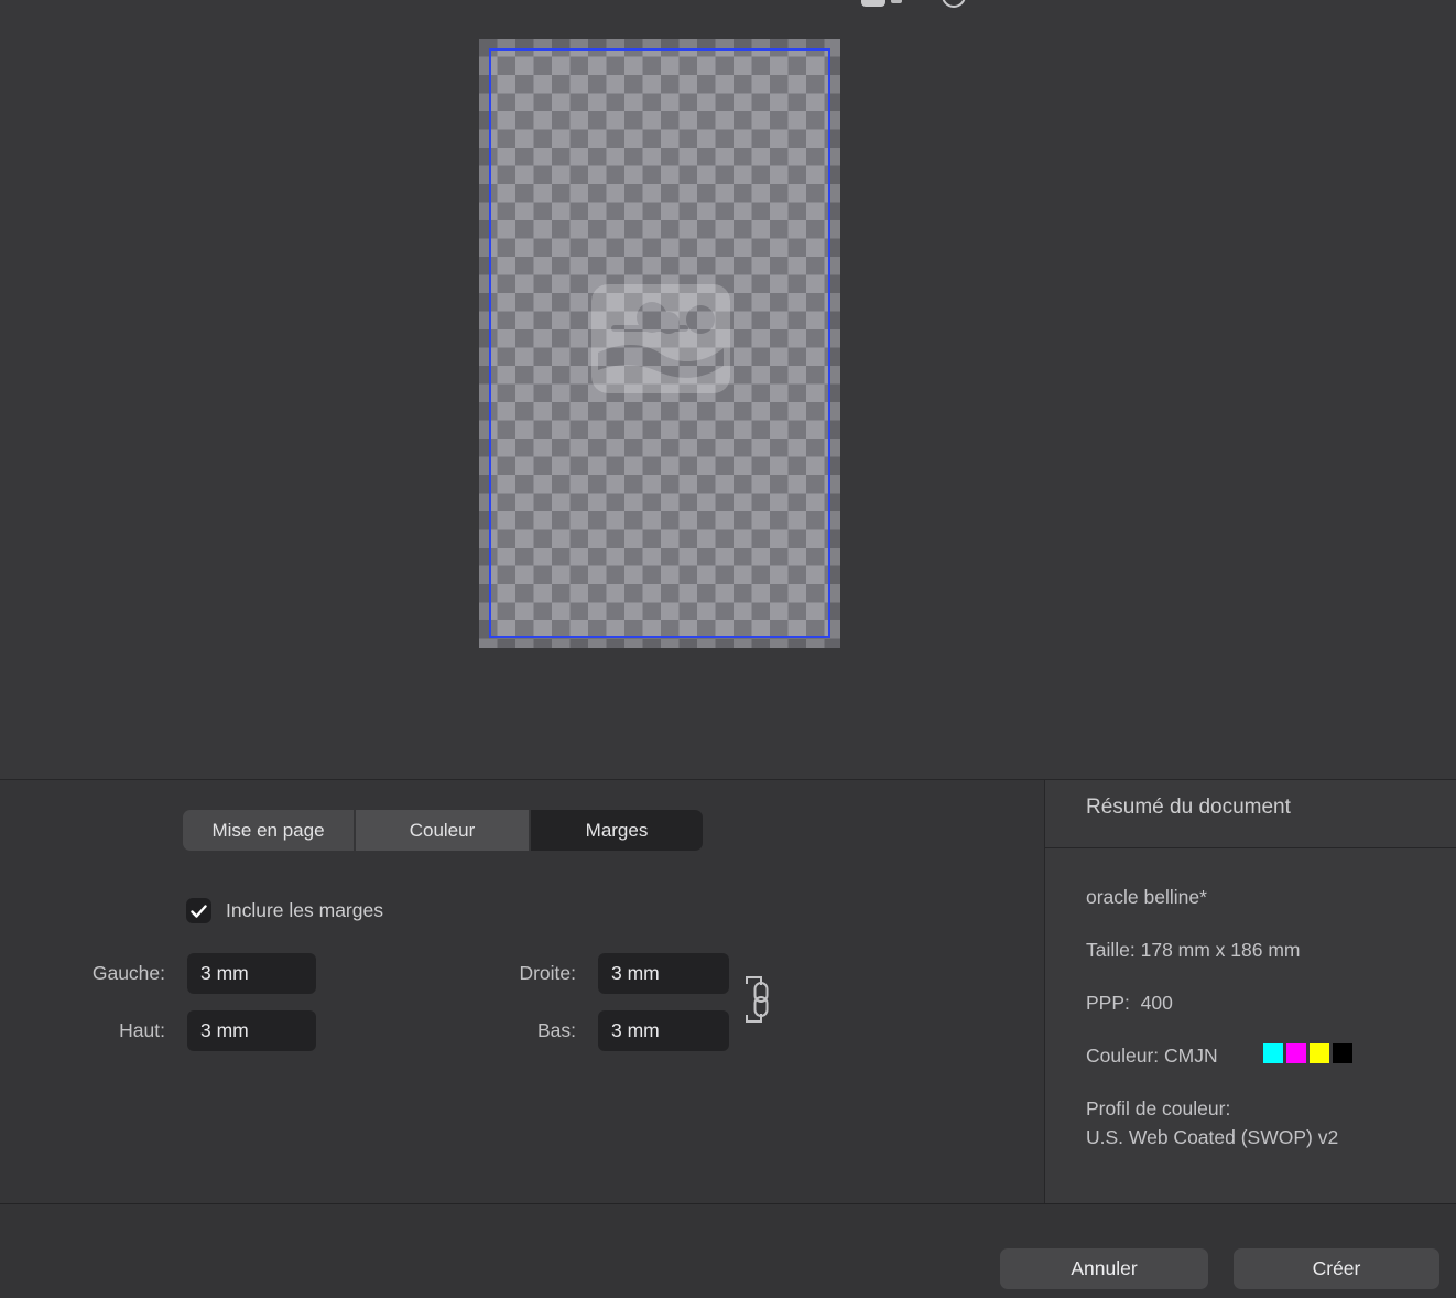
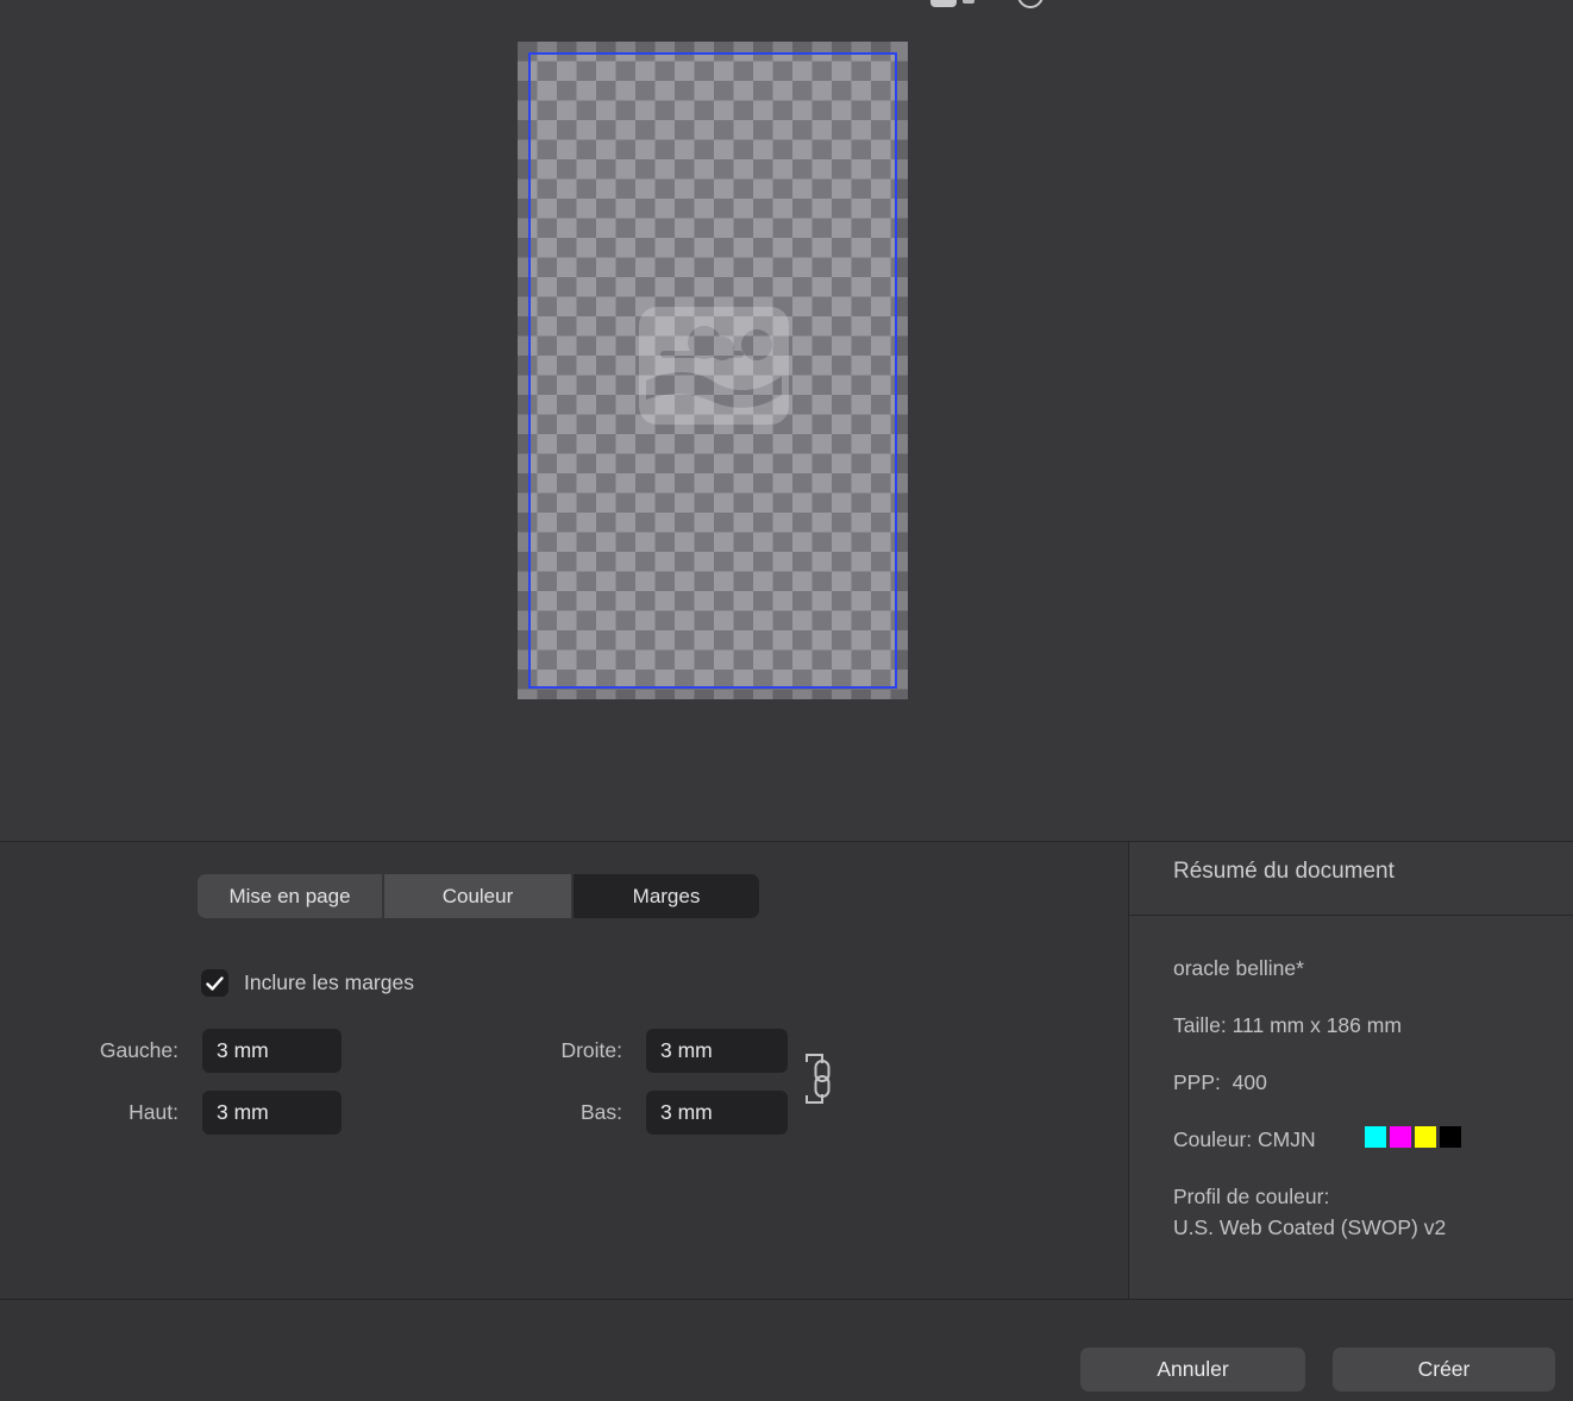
  Mise en page
  Couleur
  Marges
  Inclure les marges
  Gauche:
  3 mm
  Droite:
  3 mm
  Haut:
  3 mm
  Bas:
  3 mm
  Résumé du document
  oracle belline*
- Taille: 178 mm x 186 mm
+ Taille: 111 mm x 186 mm
  PPP: 400
  Couleur: CMJN
  Profil de couleur:
  U.S. Web Coated (SWOP) v2
  Annuler
  Créer
